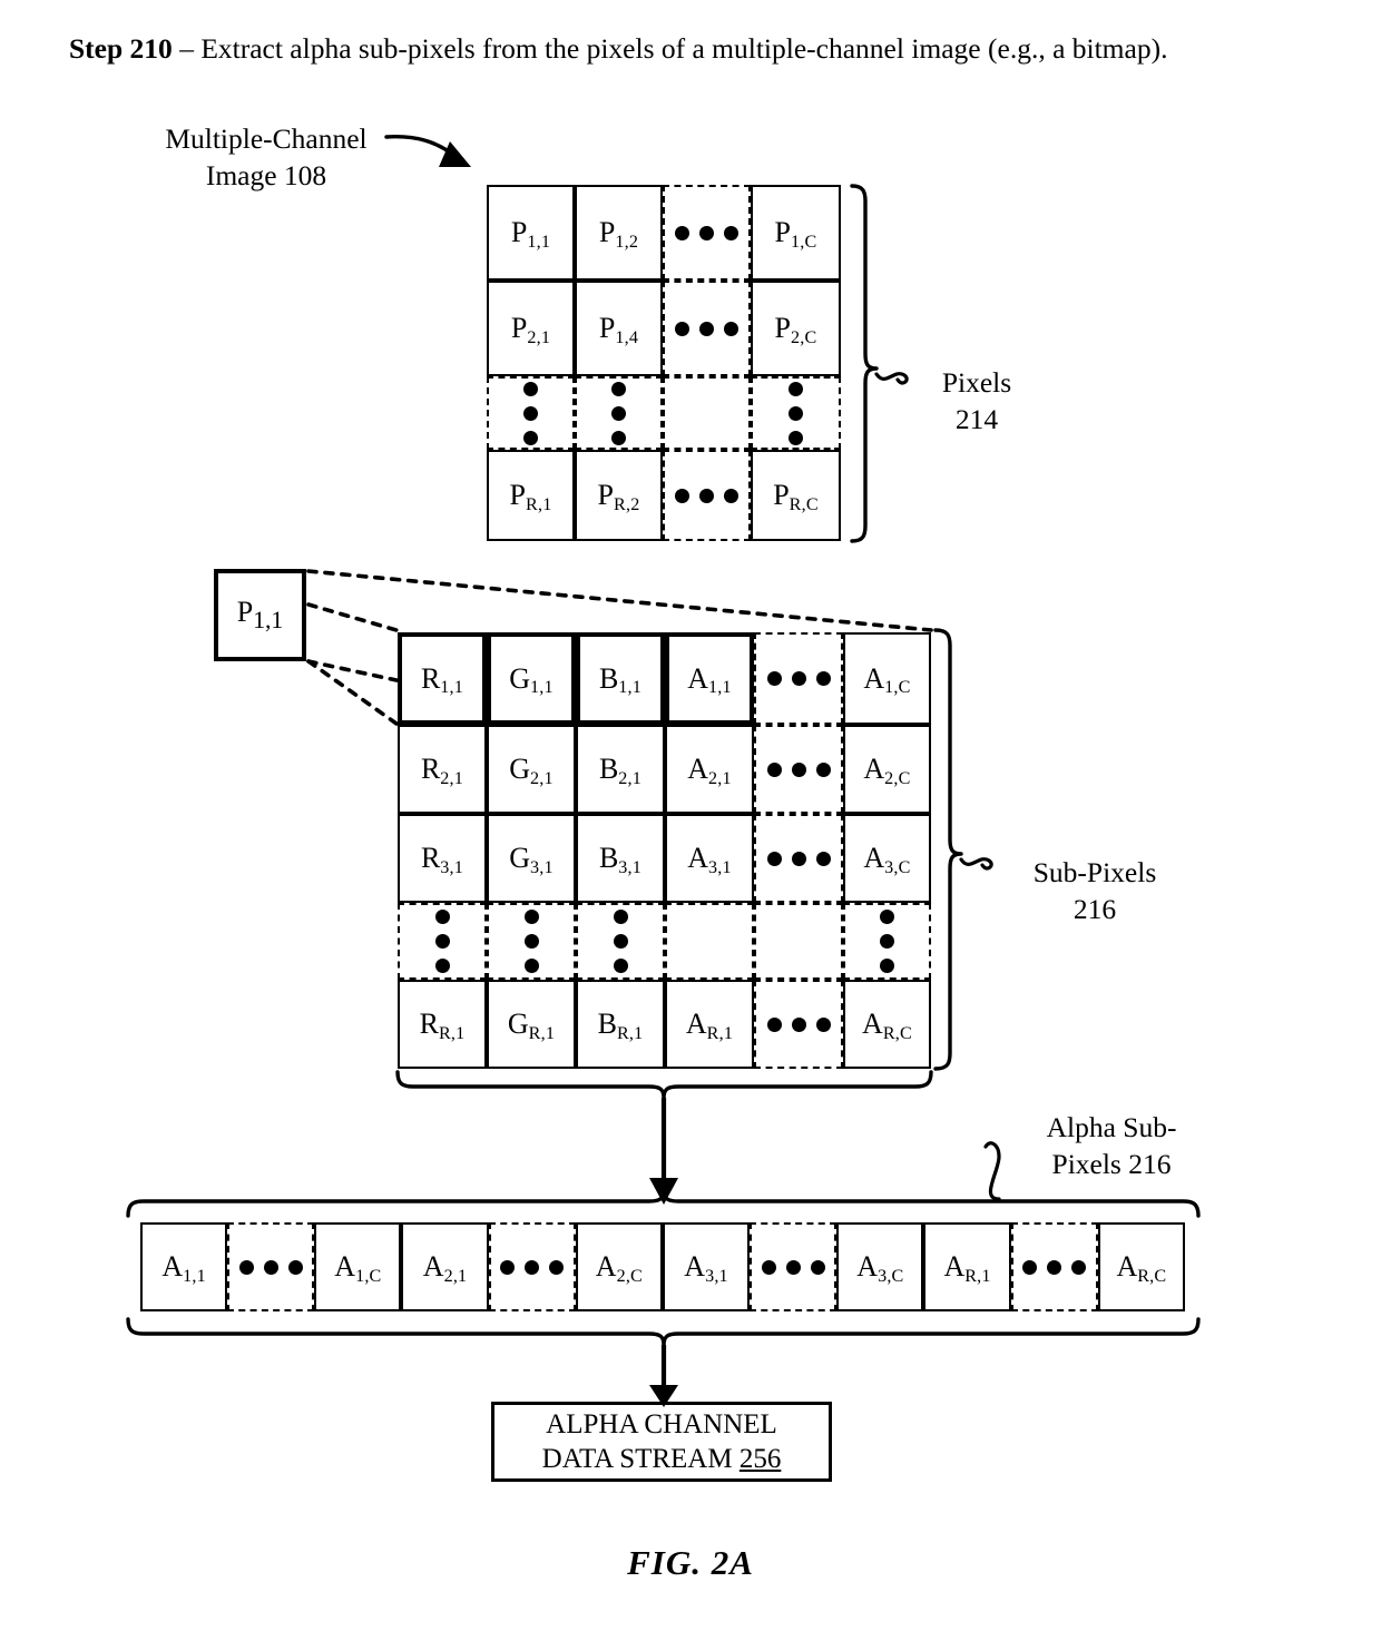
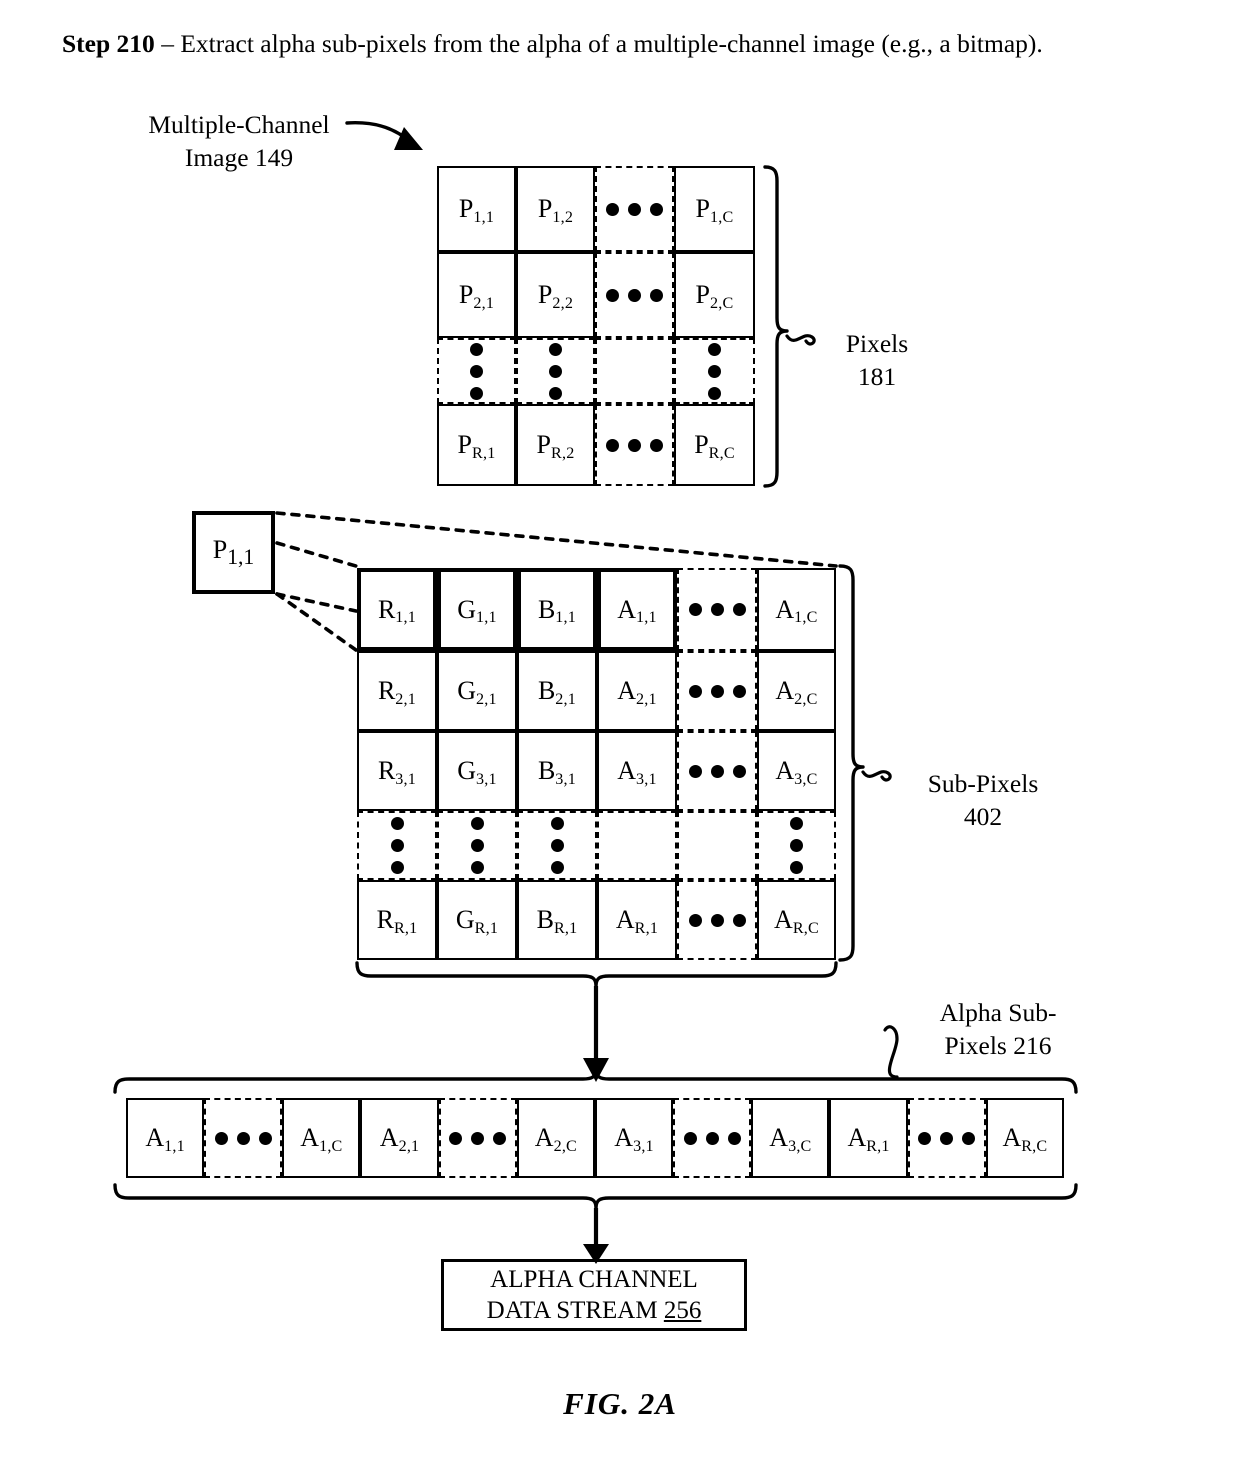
- Step 210 – Extract alpha sub-pixels from the pixels of a multiple-channel image (e.g., a bitmap).
+ Step 210 – Extract alpha sub-pixels from the alpha of a multiple-channel image (e.g., a bitmap).
  Multiple-Channel
- Image 108
+ Image 149
  Pixels
- 214
+ 181
  Sub-Pixels
- 216
+ 402
  Alpha Sub-
  Pixels 216
  P1,1
  P1,2
  P1,C
  P2,1
- P1,4
+ P2,2
  P2,C
  PR,1
  PR,2
  PR,C
  P1,1
  R1,1
  G1,1
  B1,1
  A1,1
  A1,C
  R2,1
  G2,1
  B2,1
  A2,1
  A2,C
  R3,1
  G3,1
  B3,1
  A3,1
  A3,C
  RR,1
  GR,1
  BR,1
  AR,1
  AR,C
  A1,1
  A1,C
  A2,1
  A2,C
  A3,1
  A3,C
  AR,1
  AR,C
  ALPHA CHANNEL
  DATA STREAM 256
  FIG. 2A
